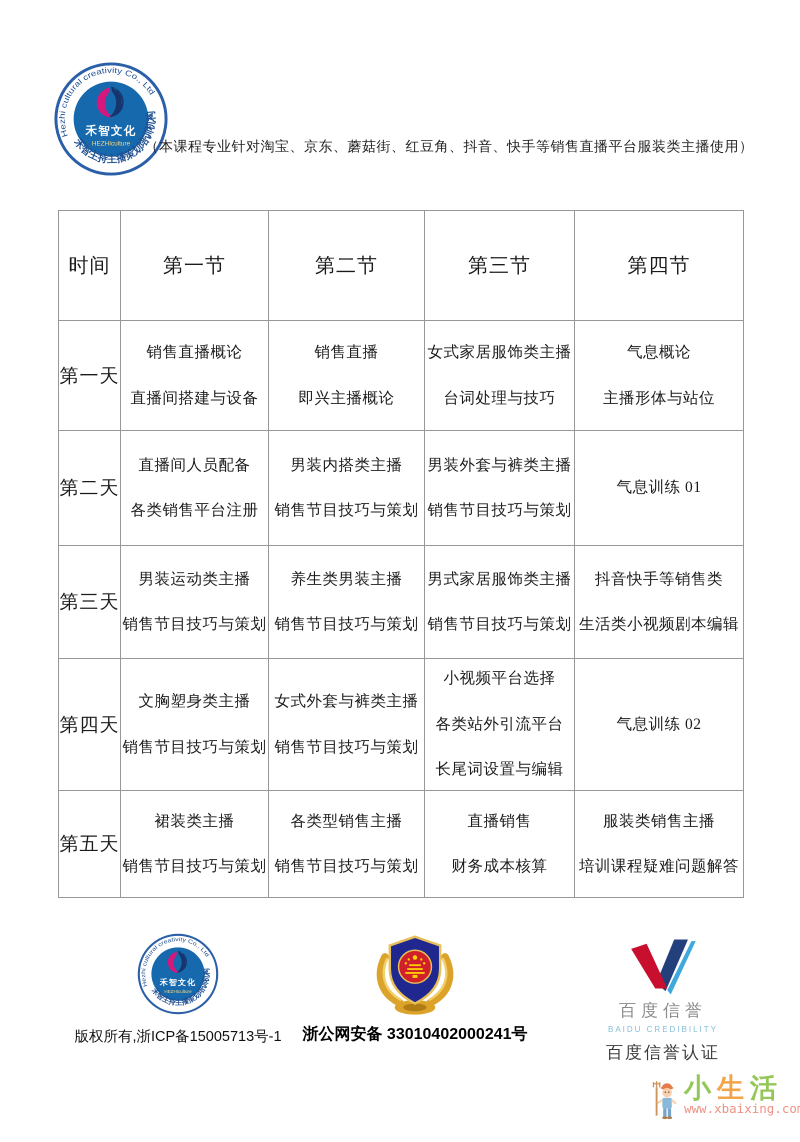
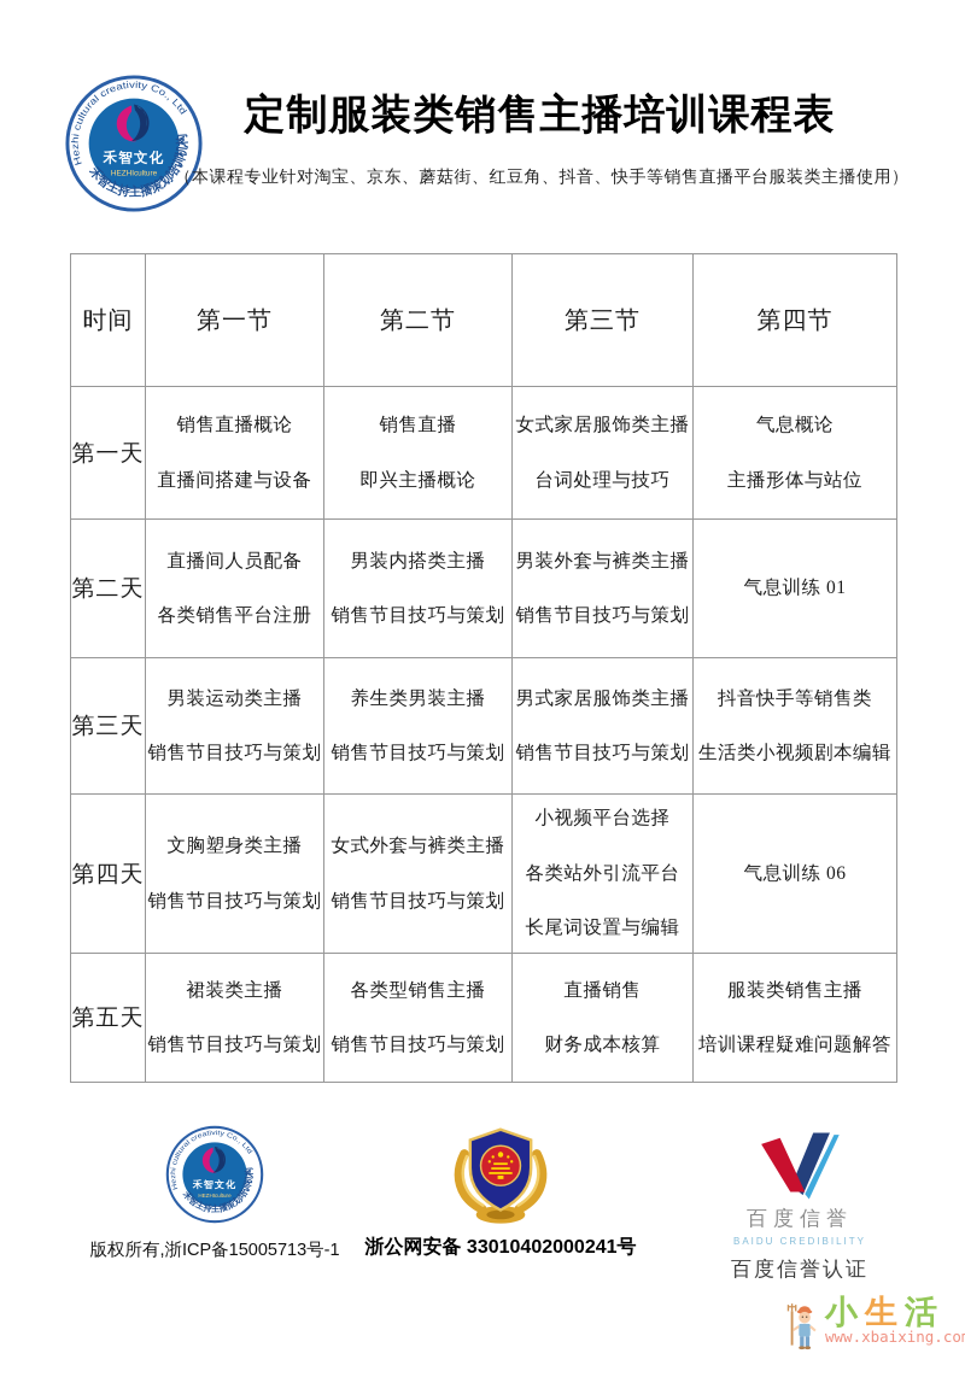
+ 定制服装类销售主播培训课程表
  （本课程专业针对淘宝、京东、蘑菇街、红豆角、抖音、快手等销售直播平台服装类主播使用）
  时间	第一节	第二节	第三节	第四节
  第一天	销售直播概论直播间搭建与设备	销售直播即兴主播概论	女式家居服饰类主播台词处理与技巧	气息概论主播形体与站位
  第二天	直播间人员配备各类销售平台注册	男装内搭类主播销售节目技巧与策划	男装外套与裤类主播销售节目技巧与策划	气息训练 01
  第三天	男装运动类主播销售节目技巧与策划	养生类男装主播销售节目技巧与策划	男式家居服饰类主播销售节目技巧与策划	抖音快手等销售类生活类小视频剧本编辑
- 第四天	文胸塑身类主播销售节目技巧与策划	女式外套与裤类主播销售节目技巧与策划	小视频平台选择各类站外引流平台长尾词设置与编辑	气息训练 02
+ 第四天	文胸塑身类主播销售节目技巧与策划	女式外套与裤类主播销售节目技巧与策划	小视频平台选择各类站外引流平台长尾词设置与编辑	气息训练 06
  第五天	裙装类主播销售节目技巧与策划	各类型销售主播销售节目技巧与策划	直播销售财务成本核算	服装类销售主播培训课程疑难问题解答
  版权所有,浙ICP备15005713号-1
  浙公网安备 33010402000241号
  百度信誉
  BAIDU CREDIBILITY
  百度信誉认证
  小生活
  www.xbaixing.co
